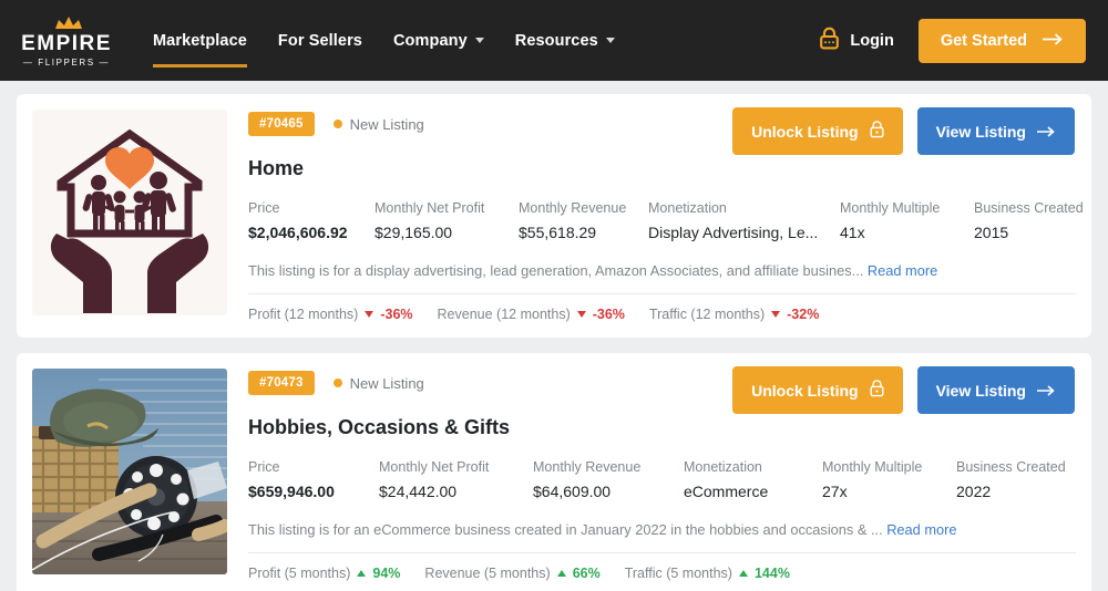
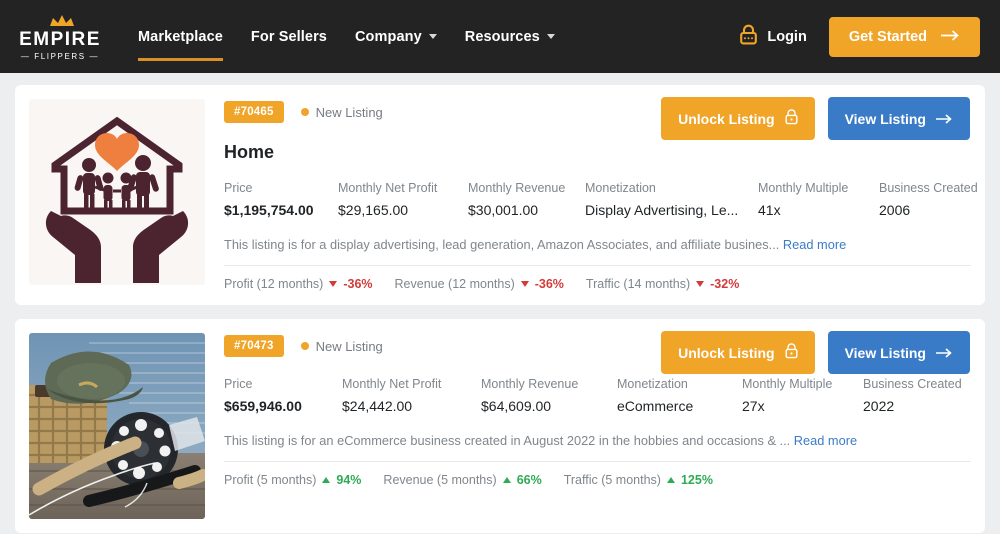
  EMPIRE
  — FLIPPERS —
  Marketplace
  For Sellers
  Company
  Resources
  Login
  Get Started
  #70465
  New Listing
  Unlock Listing
  View Listing
  Home
  Price
- $2,046,606.92
+ $1,195,754.00
  Monthly Net Profit
  $29,165.00
  Monthly Revenue
- $55,618.29
+ $30,001.00
  Monetization
  Display Advertising, Le...
  Monthly Multiple
  41x
  Business Created
- 2015
+ 2006
  This listing is for a display advertising, lead generation, Amazon Associates, and affiliate busines... Read more
  Profit (12 months)
  -36%
  Revenue (12 months)
  -36%
- Traffic (12 months)
+ Traffic (14 months)
  -32%
  #70473
  New Listing
  Unlock Listing
  View Listing
- Hobbies, Occasions & Gifts
  Price
  $659,946.00
  Monthly Net Profit
  $24,442.00
  Monthly Revenue
  $64,609.00
  Monetization
  eCommerce
  Monthly Multiple
  27x
  Business Created
  2022
- This listing is for an eCommerce business created in January 2022 in the hobbies and occasions & ... Read more
+ This listing is for an eCommerce business created in August 2022 in the hobbies and occasions & ... Read more
  Profit (5 months)
  94%
  Revenue (5 months)
  66%
  Traffic (5 months)
- 144%
+ 125%
